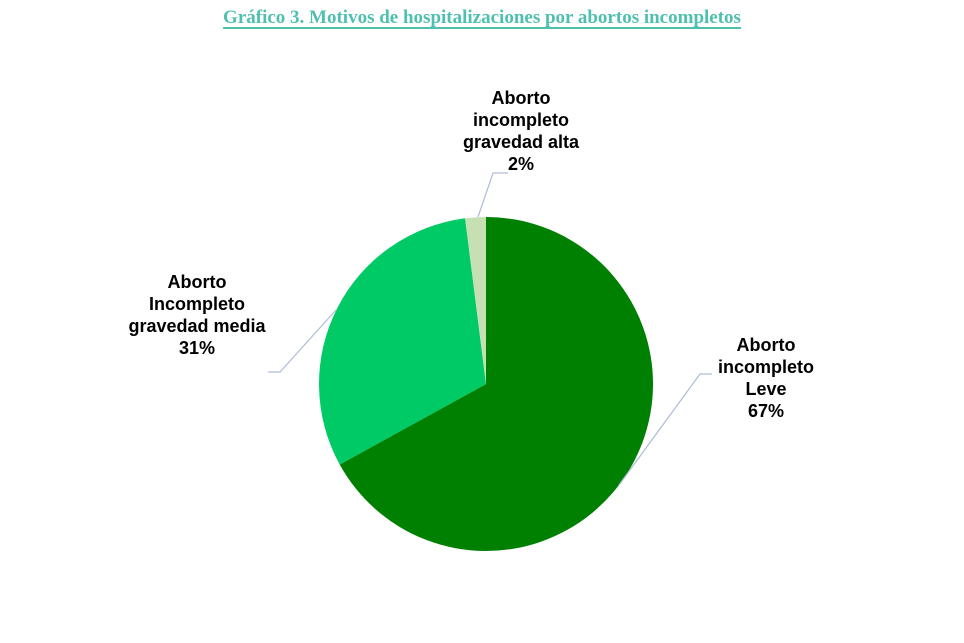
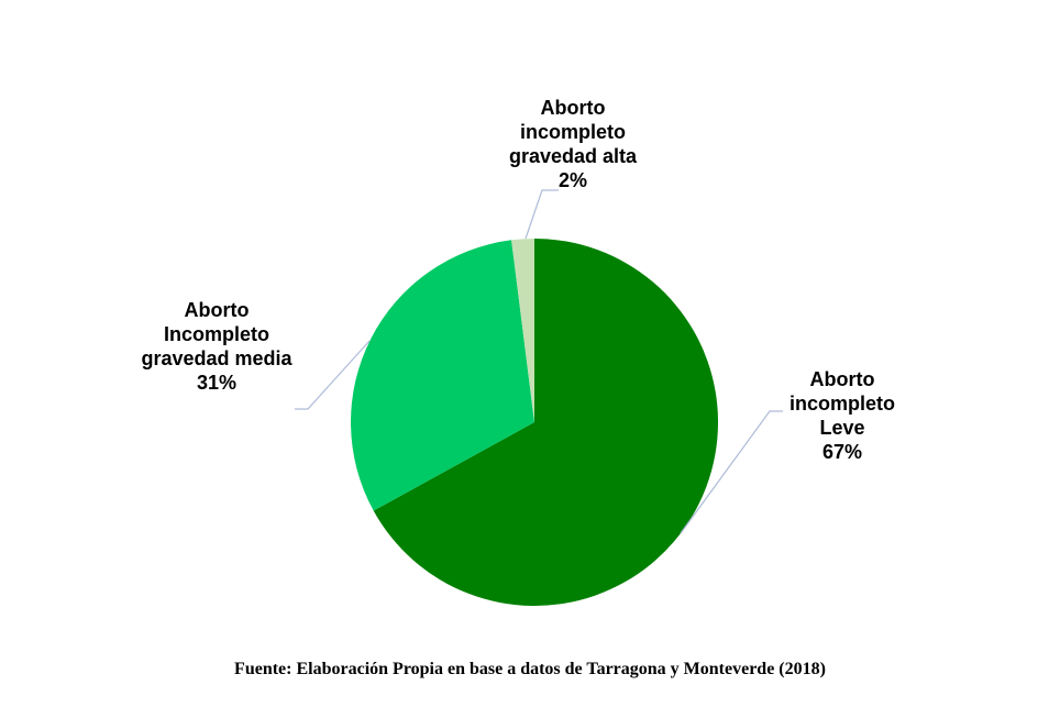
- Gráfico 3. Motivos de hospitalizaciones por abortos incompletos
  Aborto
  incompleto
  gravedad alta
  2%
  Aborto
  Incompleto
  gravedad media
  31%
  Aborto
  incompleto
  Leve
  67%
+ Fuente: Elaboración Propia en base a datos de Tarragona y Monteverde (2018)
